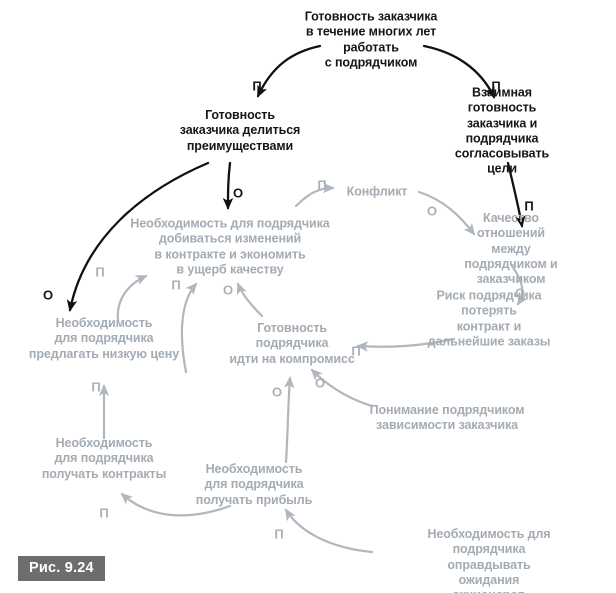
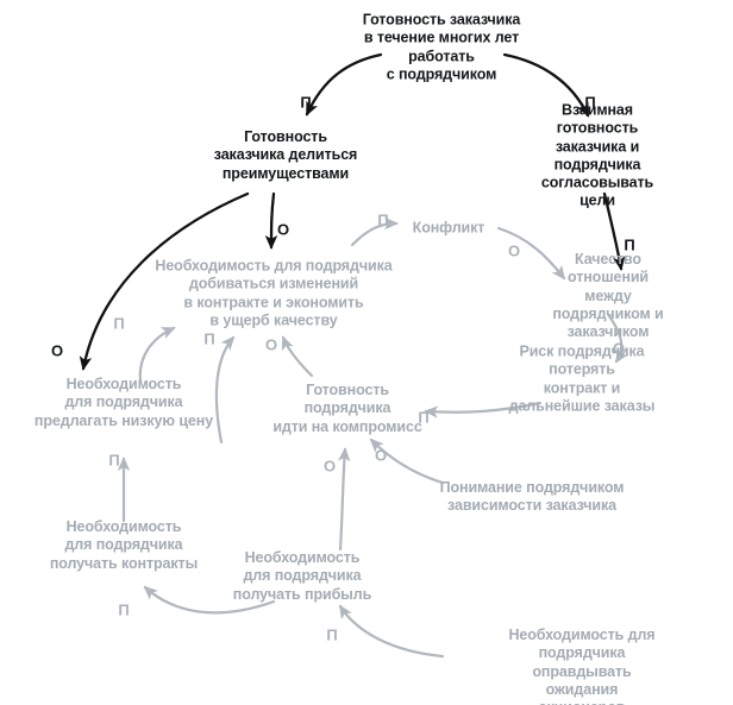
  Готовность заказчика
  в течение многих лет
  работать
  с подрядчиком
  Готовность
  заказчика делиться
  преимуществами
  Взаимная готовность
  заказчика и подрядчика
  согласовывать цели
  Конфликт
  Необходимость для подрядчика
  добиваться изменений
  в контракте и экономить
  в ущерб качеству
  Качество отношений
  между подрядчиком и заказчиком
  Риск подрядчика потерять
  контракт и дальнейшие заказы
  Необходимость
  для подрядчика
  предлагать низкую цену
  Готовность
  подрядчика
  идти на компромисс
  Понимание подрядчиком
  зависимости заказчика
  Необходимость
  для подрядчика
  получать контракты
  Необходимость
  для подрядчика
  получать прибыль
  Необходимость для подрядчика
  П
  П
  О
  О
  П
  П
  О
  О
  П
  П
  П
  О
  О
  П
  О
  П
  П
- Рис. 9.24
